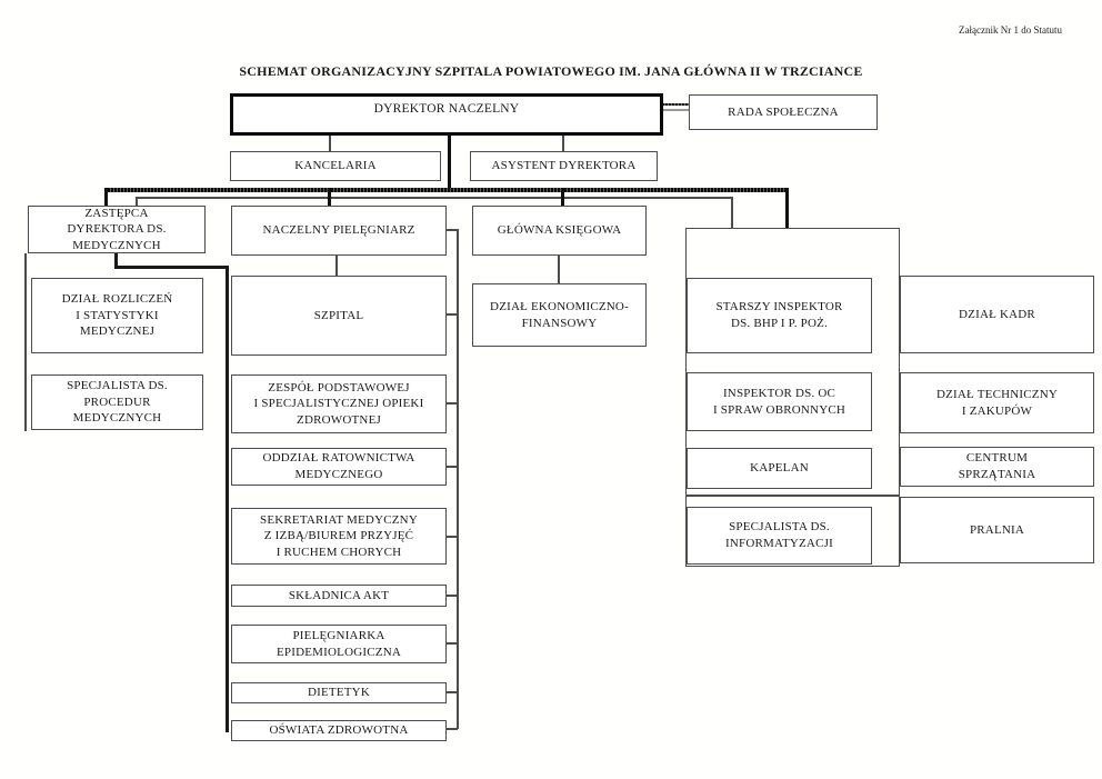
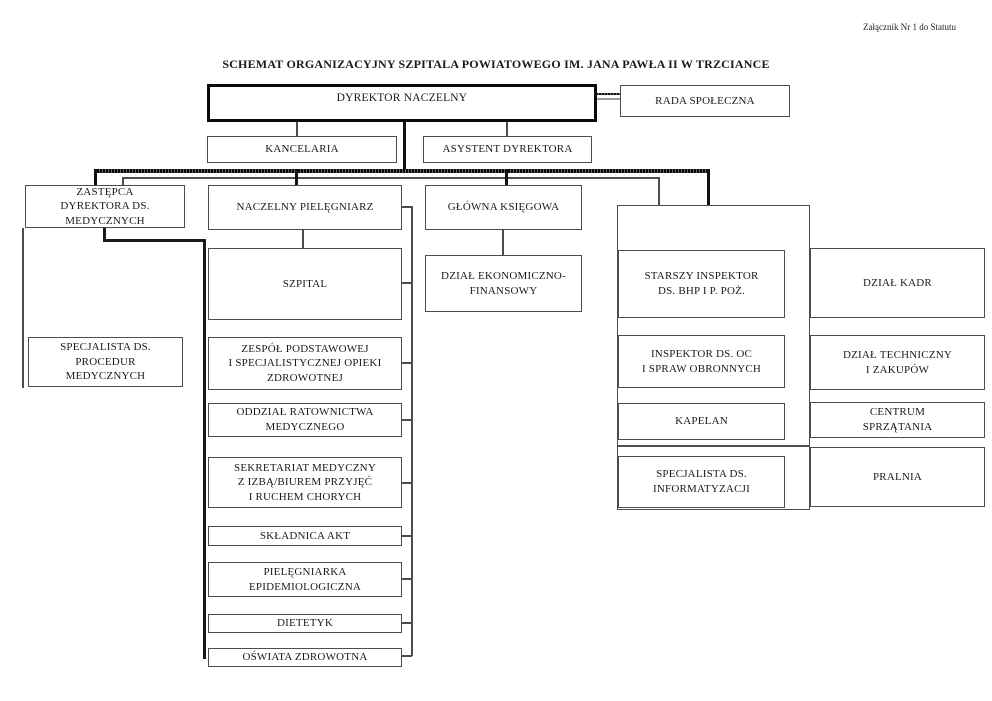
  Załącznik Nr 1 do Statutu
- SCHEMAT ORGANIZACYJNY SZPITALA POWIATOWEGO IM. JANA GŁÓWNA II W TRZCIANCE
+ SCHEMAT ORGANIZACYJNY SZPITALA POWIATOWEGO IM. JANA PAWŁA II W TRZCIANCE
  DYREKTOR NACZELNY
  RADA SPOŁECZNA
  KANCELARIA
  ASYSTENT DYREKTORA
  ZASTĘPCA
  DYREKTORA DS.
  MEDYCZNYCH
- DZIAŁ ROZLICZEŃ
- I STATYSTYKI
- MEDYCZNEJ
  SPECJALISTA DS.
  PROCEDUR
  MEDYCZNYCH
  NACZELNY PIELĘGNIARZ
  SZPITAL
  ZESPÓŁ PODSTAWOWEJ
  I SPECJALISTYCZNEJ OPIEKI
  ZDROWOTNEJ
  ODDZIAŁ RATOWNICTWA
  MEDYCZNEGO
  SEKRETARIAT MEDYCZNY
  Z IZBĄ/BIUREM PRZYJĘĆ
  I RUCHEM CHORYCH
  SKŁADNICA AKT
  PIELĘGNIARKA
  EPIDEMIOLOGICZNA
  DIETETYK
  OŚWIATA ZDROWOTNA
  GŁÓWNA KSIĘGOWA
  DZIAŁ EKONOMICZNO-
  FINANSOWY
  STARSZY INSPEKTOR
  DS. BHP I P. POŻ.
  INSPEKTOR DS. OC
  I SPRAW OBRONNYCH
  KAPELAN
  SPECJALISTA DS.
  INFORMATYZACJI
  DZIAŁ KADR
  DZIAŁ TECHNICZNY
  I ZAKUPÓW
  CENTRUM
  SPRZĄTANIA
  PRALNIA
